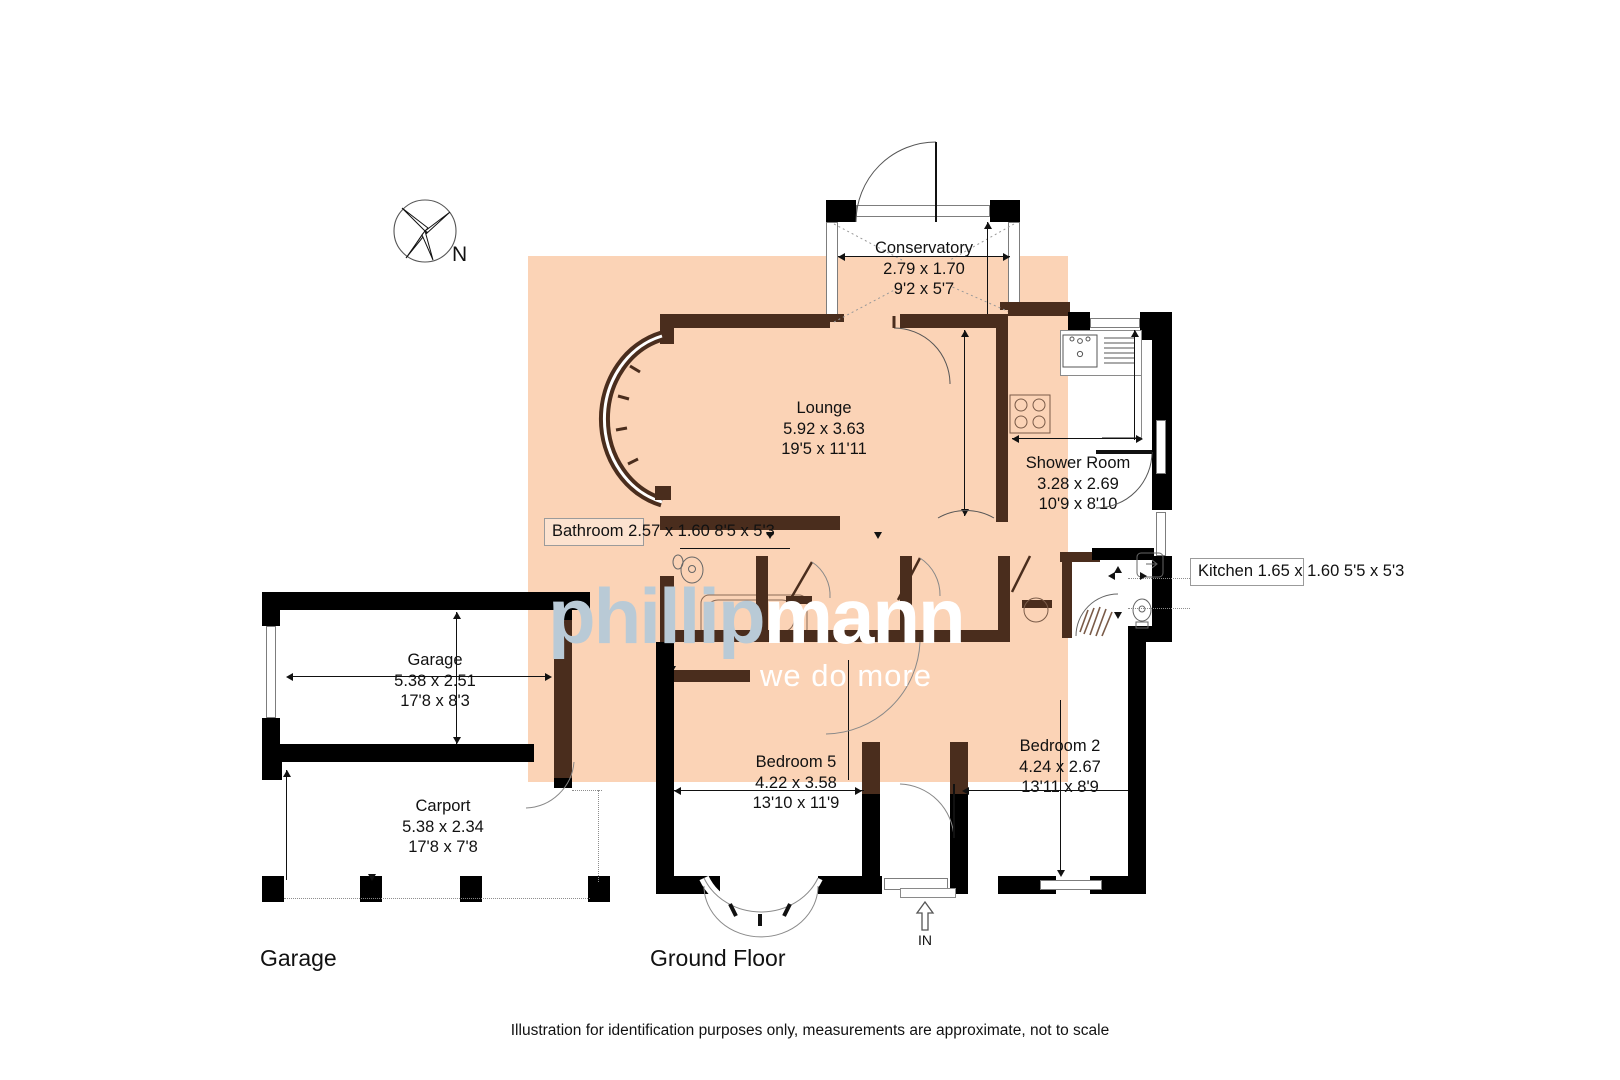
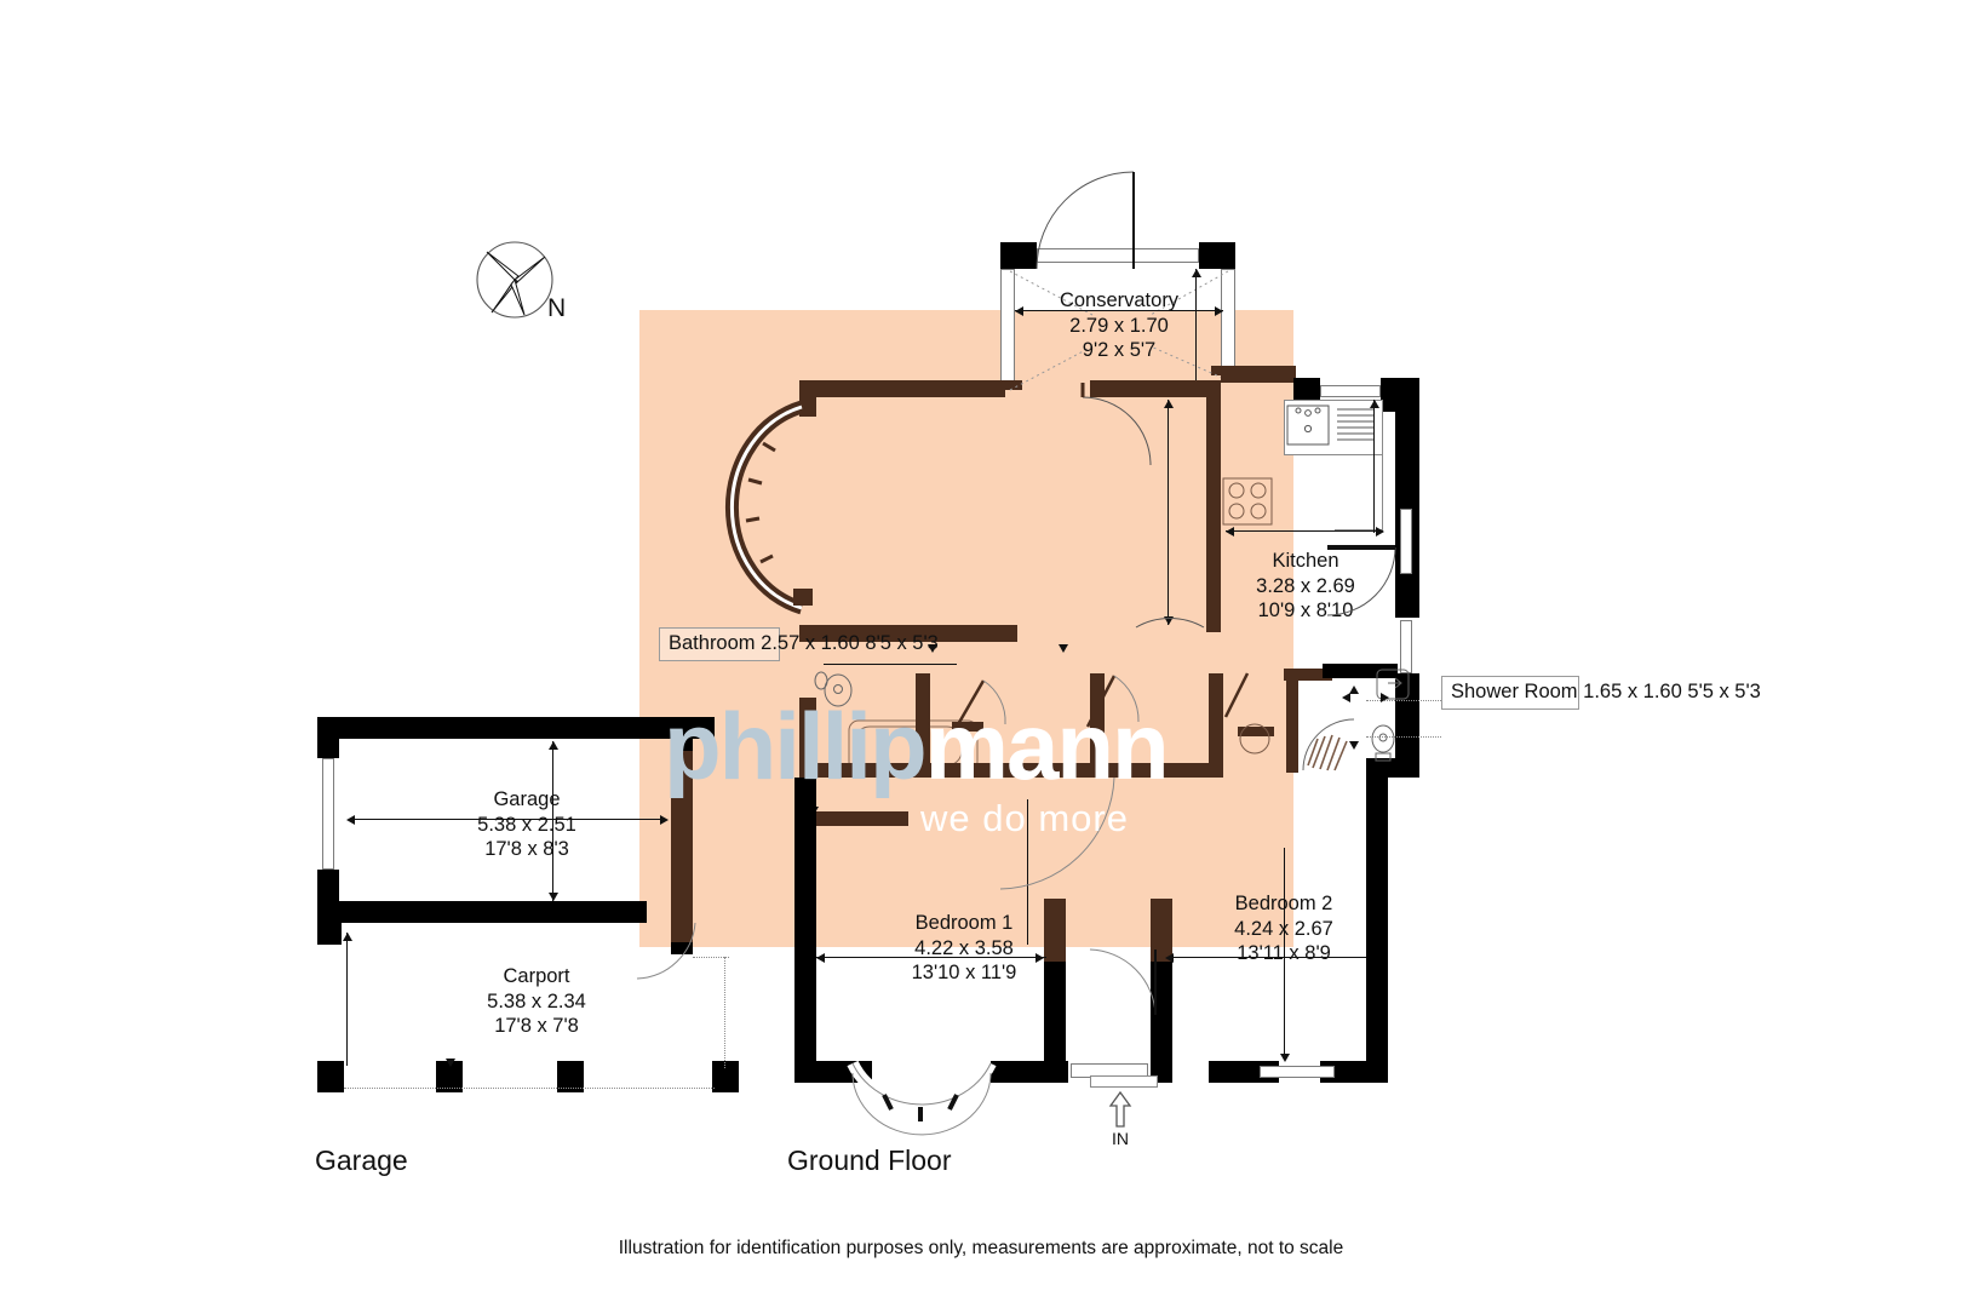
  N
  Conservatory
  2.79 x 1.70
  9'2 x 5'7
- Lounge
- 5.92 x 3.63
- 19'5 x 11'11
- Shower Room
+ Kitchen
  3.28 x 2.69
  10'9 x 8'10
- Kitchen 1.65 x 1.60 5'5 x 5'3
+ Shower Room 1.65 x 1.60 5'5 x 5'3
  Bathroom 2.57 x 1.60 8'5 x 5'3
- Bedroom 5
+ Bedroom 1
  4.22 x 3.58
  13'10 x 11'9
  Bedrom 2
  4.24 2.67
  13'11 x 8'9
  IN
  Garage
  5.38 x 251
  17'8 x 8'3
  Carport
  5.38 x 2.34
  17'8 x 7'8
  phillipmann
  we do more
  Garage
  Ground Floor
  Illustration for identification purposes only, measurements are approximate, not to scale
